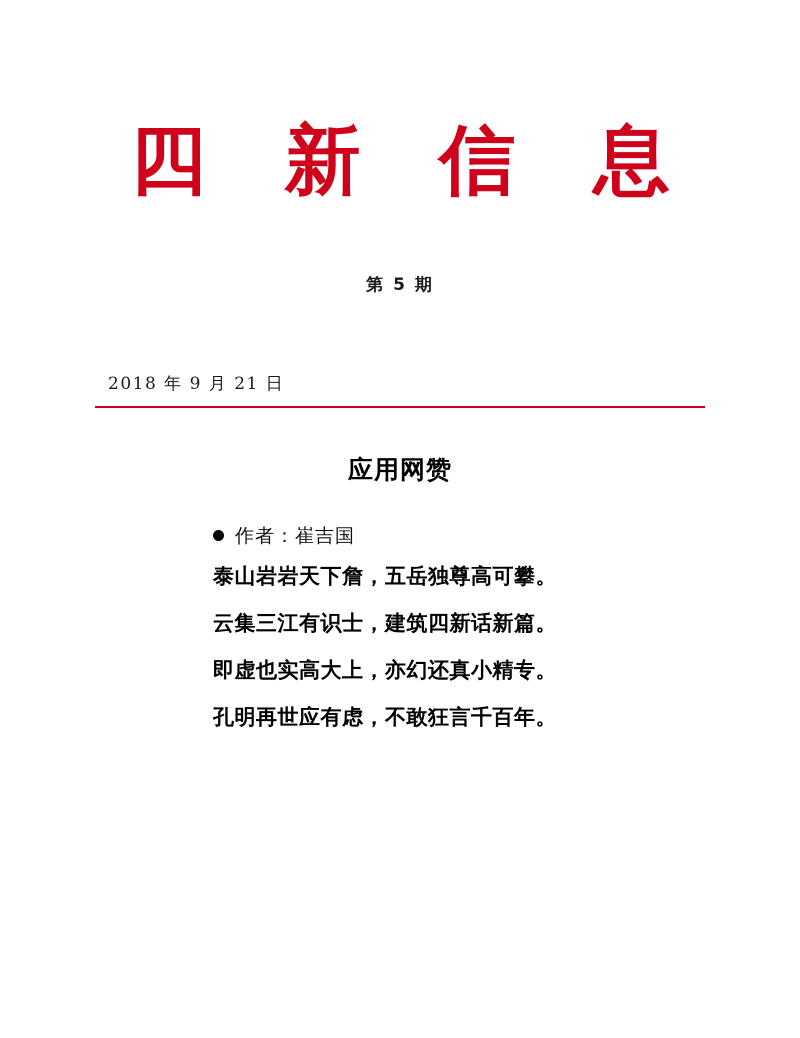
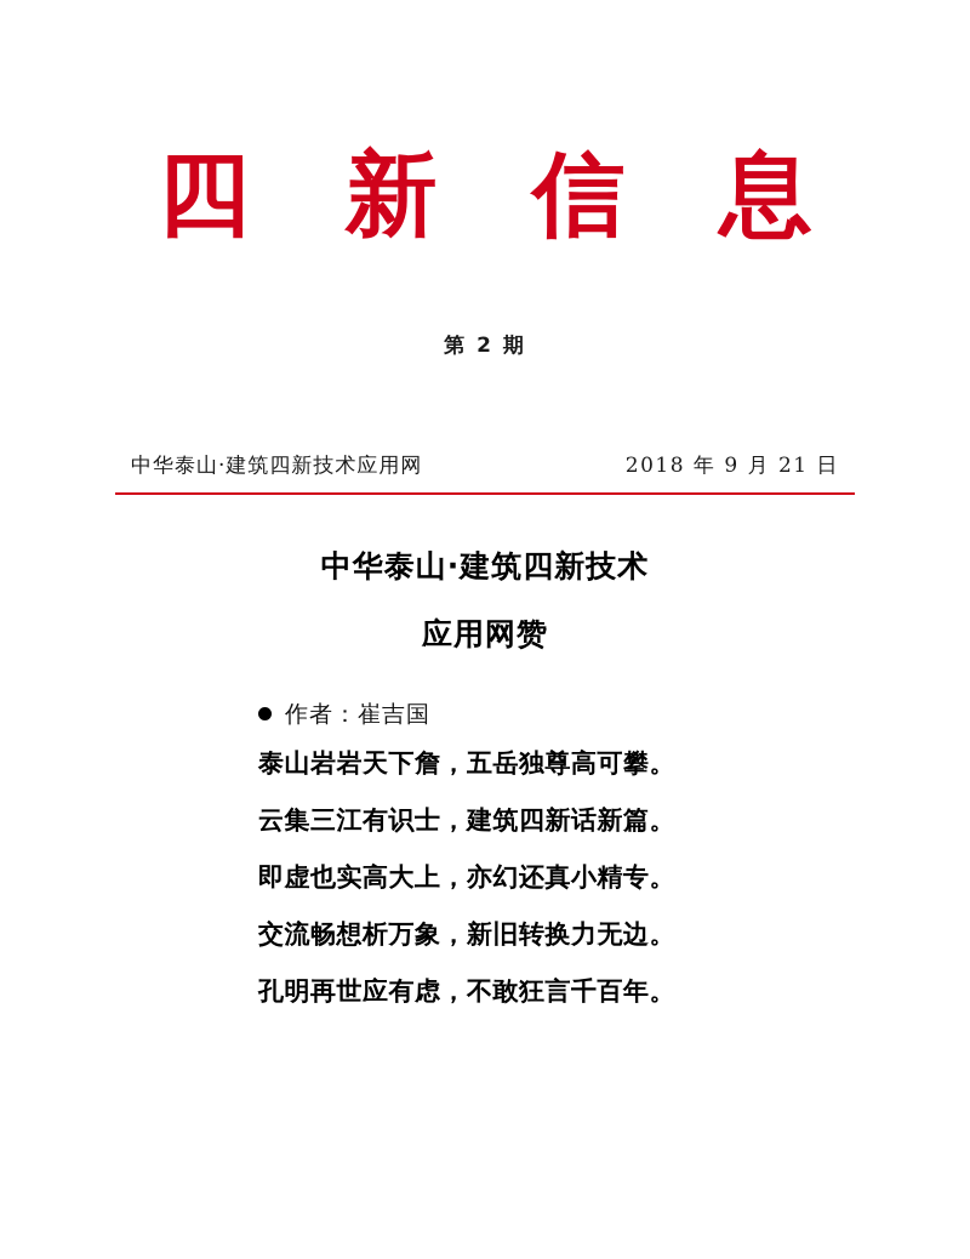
  四 新 信 息
- 第 5 期
+ 第 2 期
+ 中华泰山·建筑四新技术应用网
  2018 年 9 月 21 日
+ 中华泰山·建筑四新技术
  应用网赞
  作者：崔吉国
  泰山岩岩天下詹，五岳独尊高可攀。
  云集三江有识士，建筑四新话新篇。
  即虚也实高大上，亦幻还真小精专。
+ 交流畅想析万象，新旧转换力无边。
  孔明再世应有虑，不敢狂言千百年。
